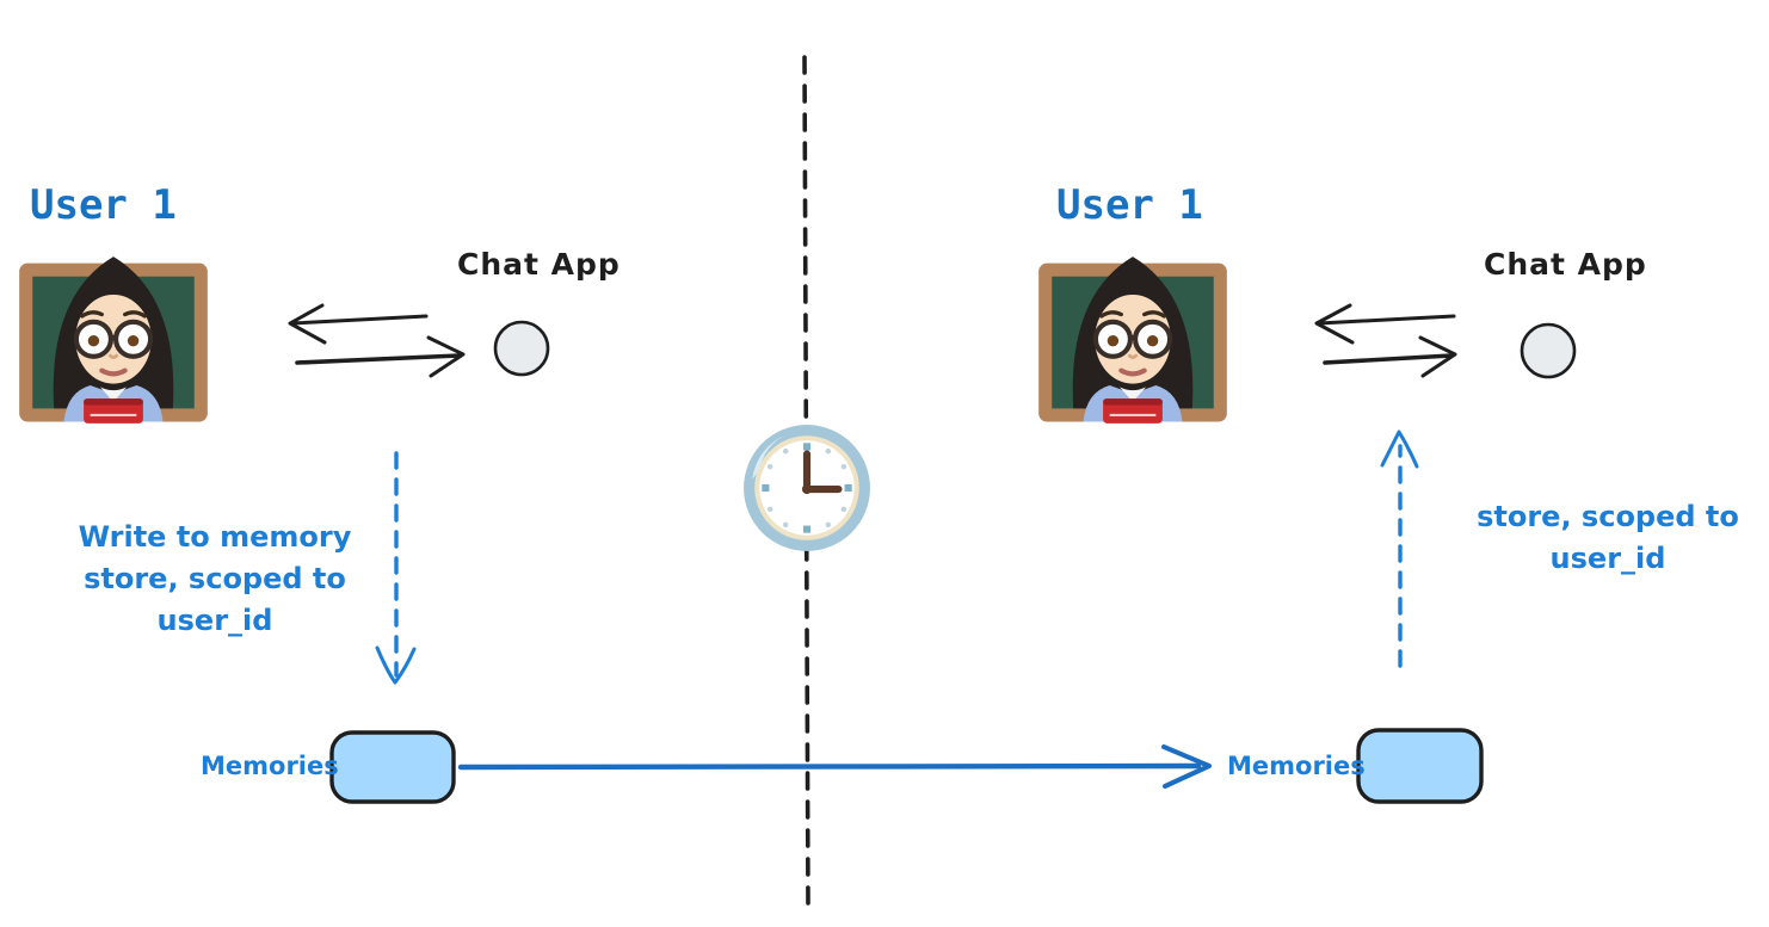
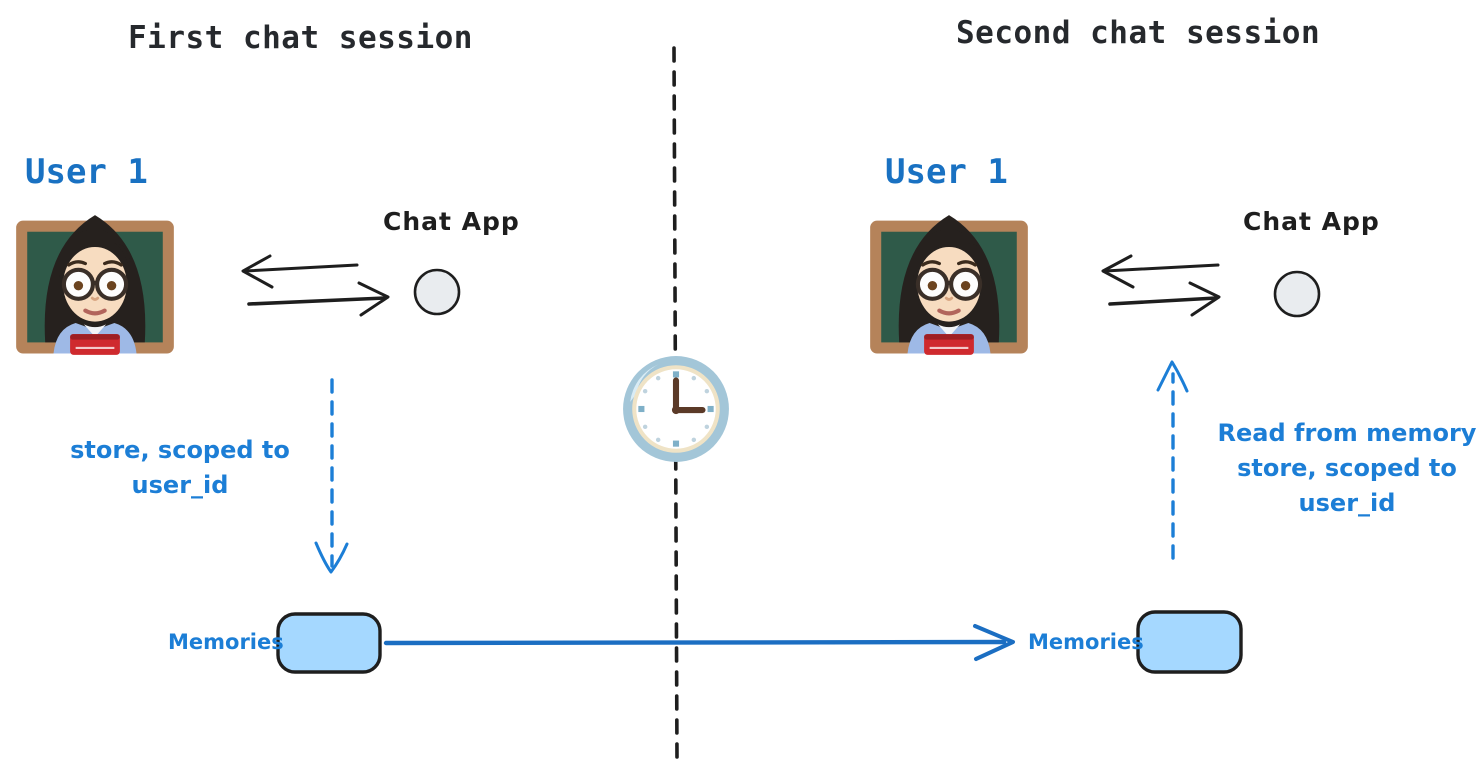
+ First chat session
+ Second chat session
  User 1
  Chat App
- Write to memory
  store, scoped to
  user_id
  Memories
  User 1
  Chat App
+ Read from memory
  store, scoped to
  user_id
  Memories
